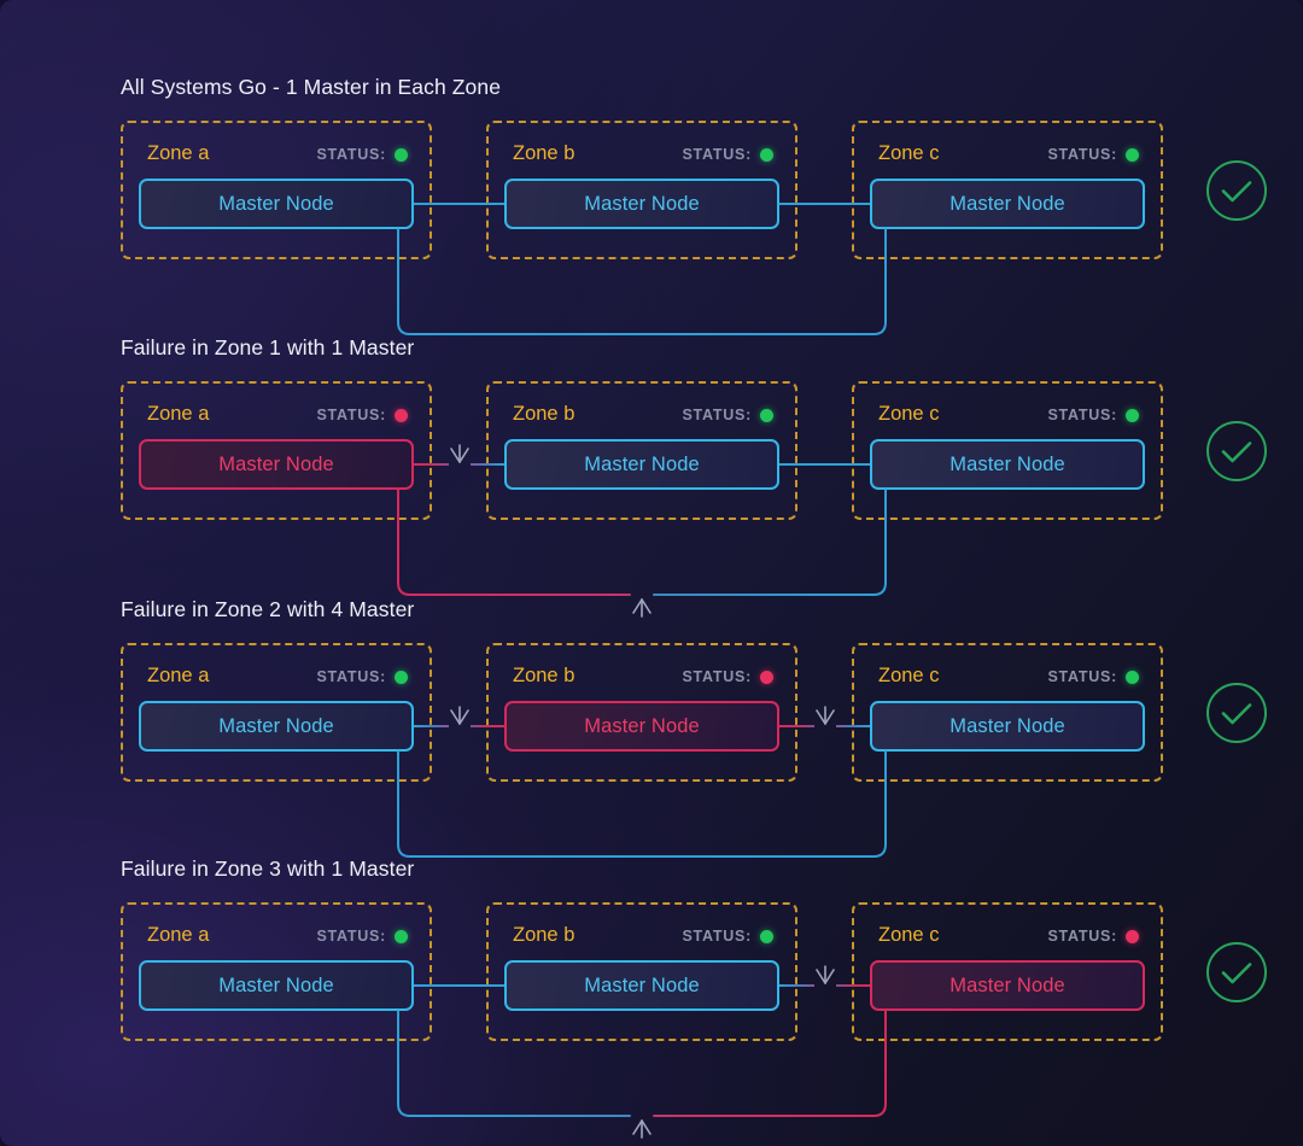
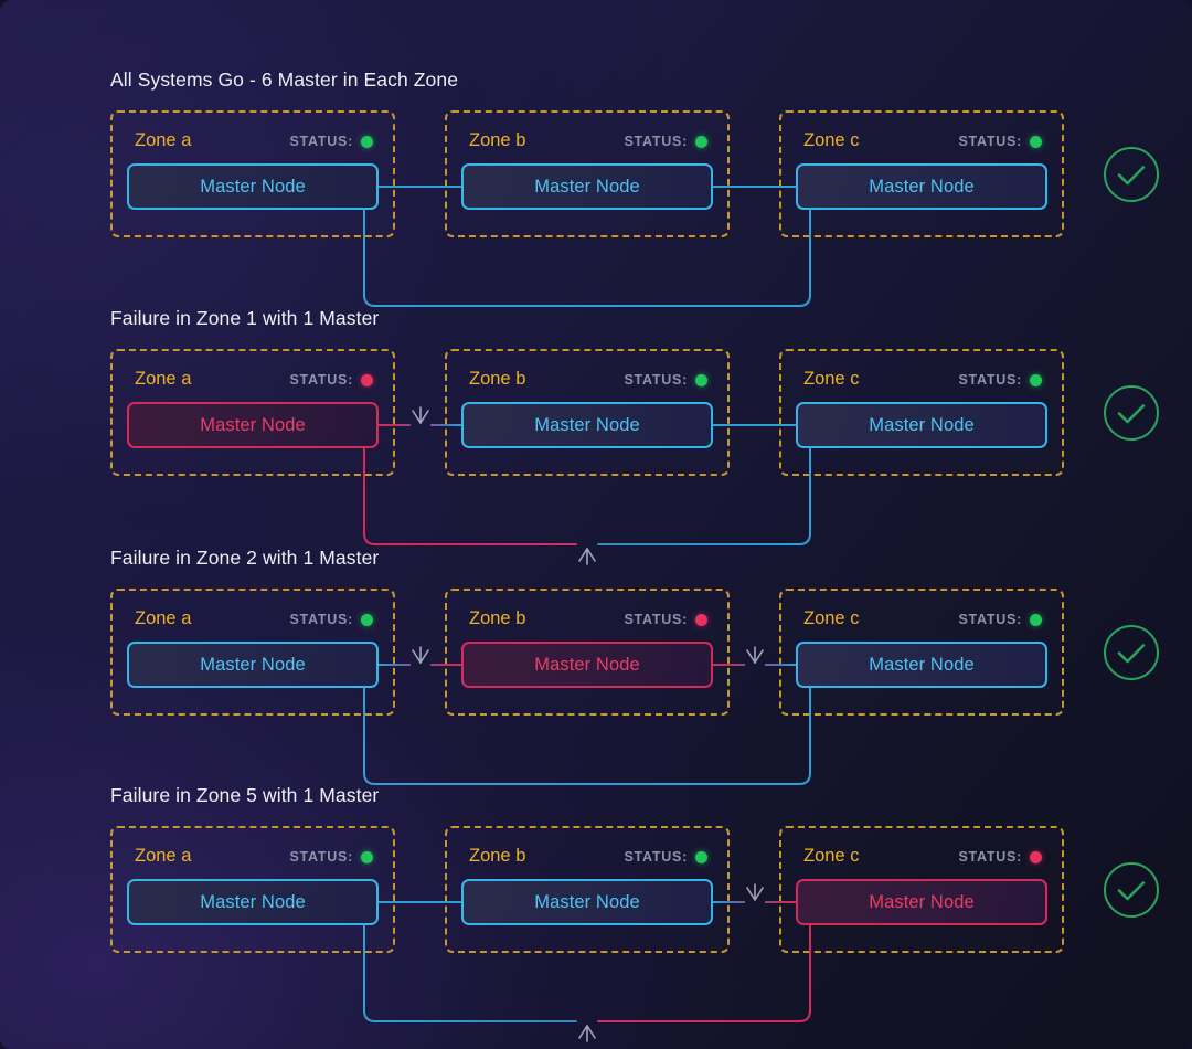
- All Systems Go - 1 Master in Each Zone
+ All Systems Go - 6 Master in Each Zone
  Zone a
  STATUS:
  Master Node
  Zone b
  STATUS:
  Master Node
  Zone c
  STATUS:
  Master Node
  Failure in Zone 1 with 1 Master
  Zone a
  STATUS:
  Master Node
  Zone b
  STATUS:
  Master Node
  Zone c
  STATUS:
  Master Node
- Failure in Zone 2 with 4 Master
+ Failure in Zone 2 with 1 Master
  Zone a
  STATUS:
  Master Node
  Zone b
  STATUS:
  Master Node
  Zone c
  STATUS:
  Master Node
- Failure in Zone 3 with 1 Master
+ Failure in Zone 5 with 1 Master
  Zone a
  STATUS:
  Master Node
  Zone b
  STATUS:
  Master Node
  Zone c
  STATUS:
  Master Node
